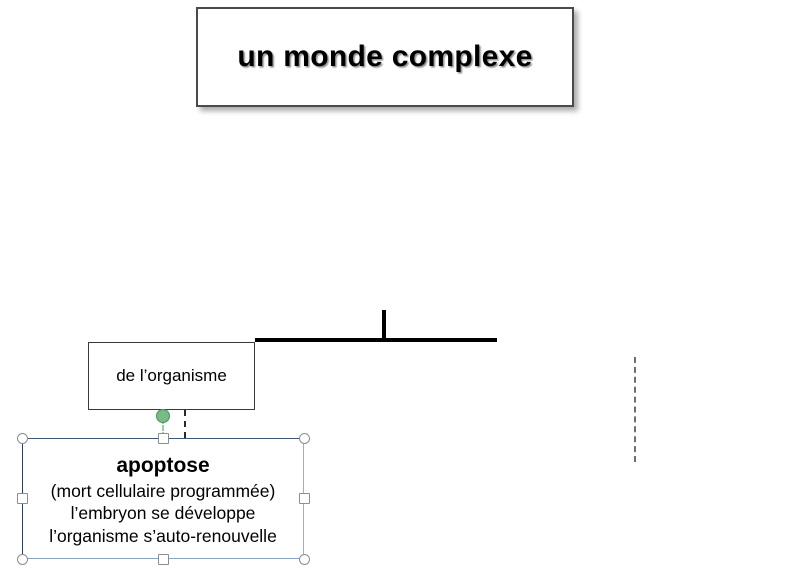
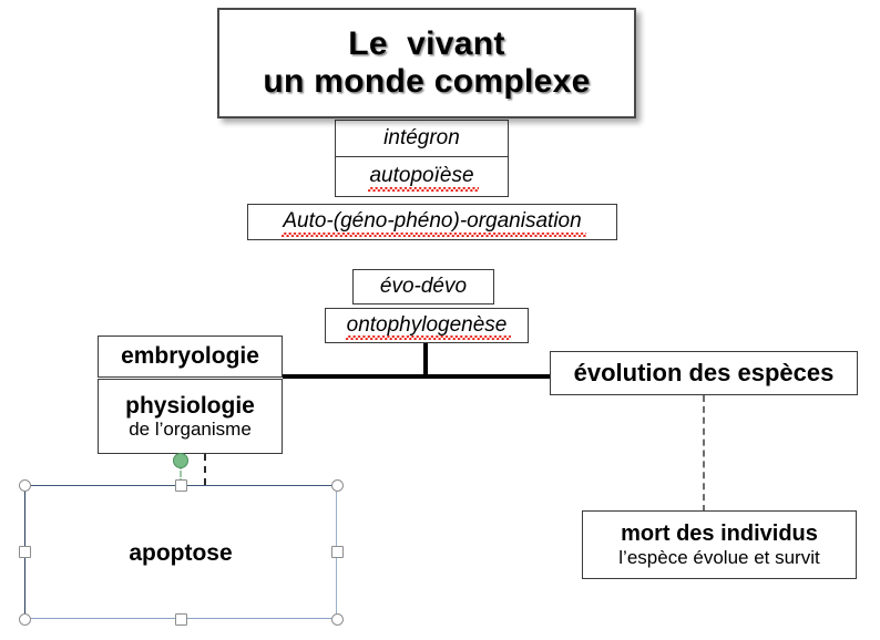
+ Le vivant
  un monde complexe
+ intégron
+ autopoïèse
+ Auto-(géno-phéno)-organisation
+ évo-dévo
+ ontophylogenèse
+ embryologie
+ physiologie
  de l’organisme
+ évolution des espèces
+ mort des individus
+ l’espèce évolue et survit
  apoptose
- (mort cellulaire programmée)
- l’embryon se développe
- l’organisme s’auto-renouvelle
